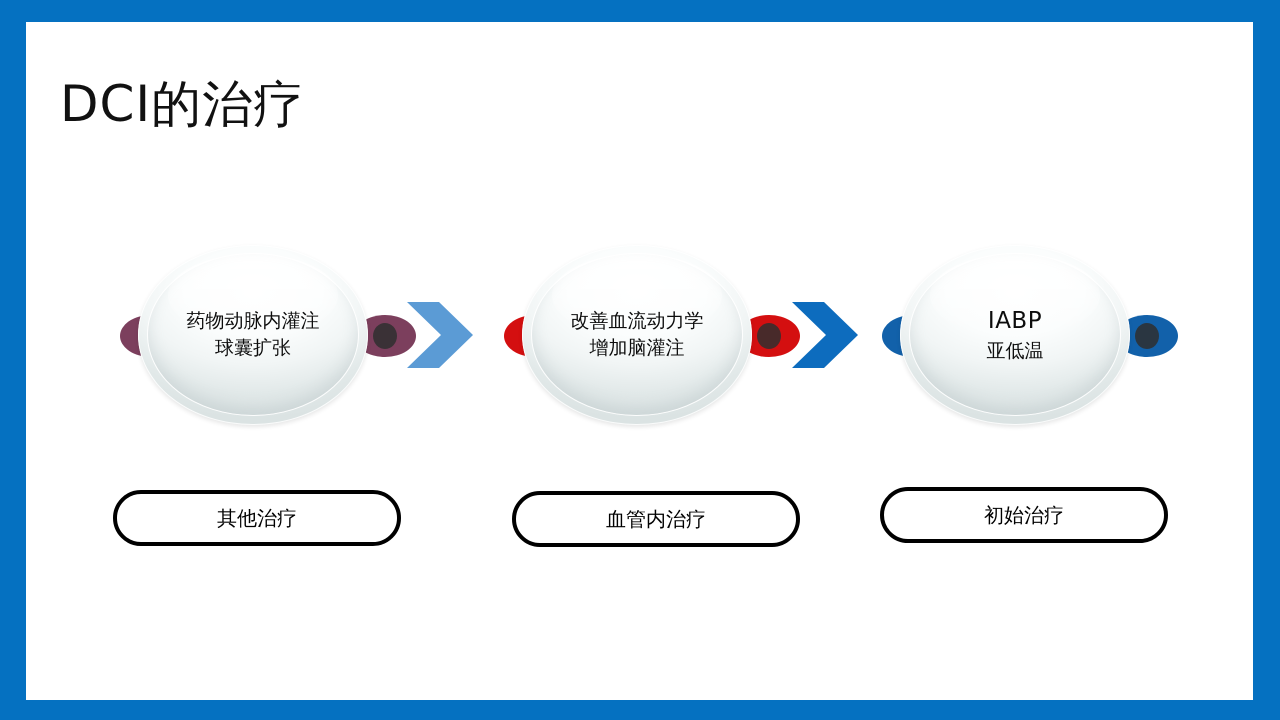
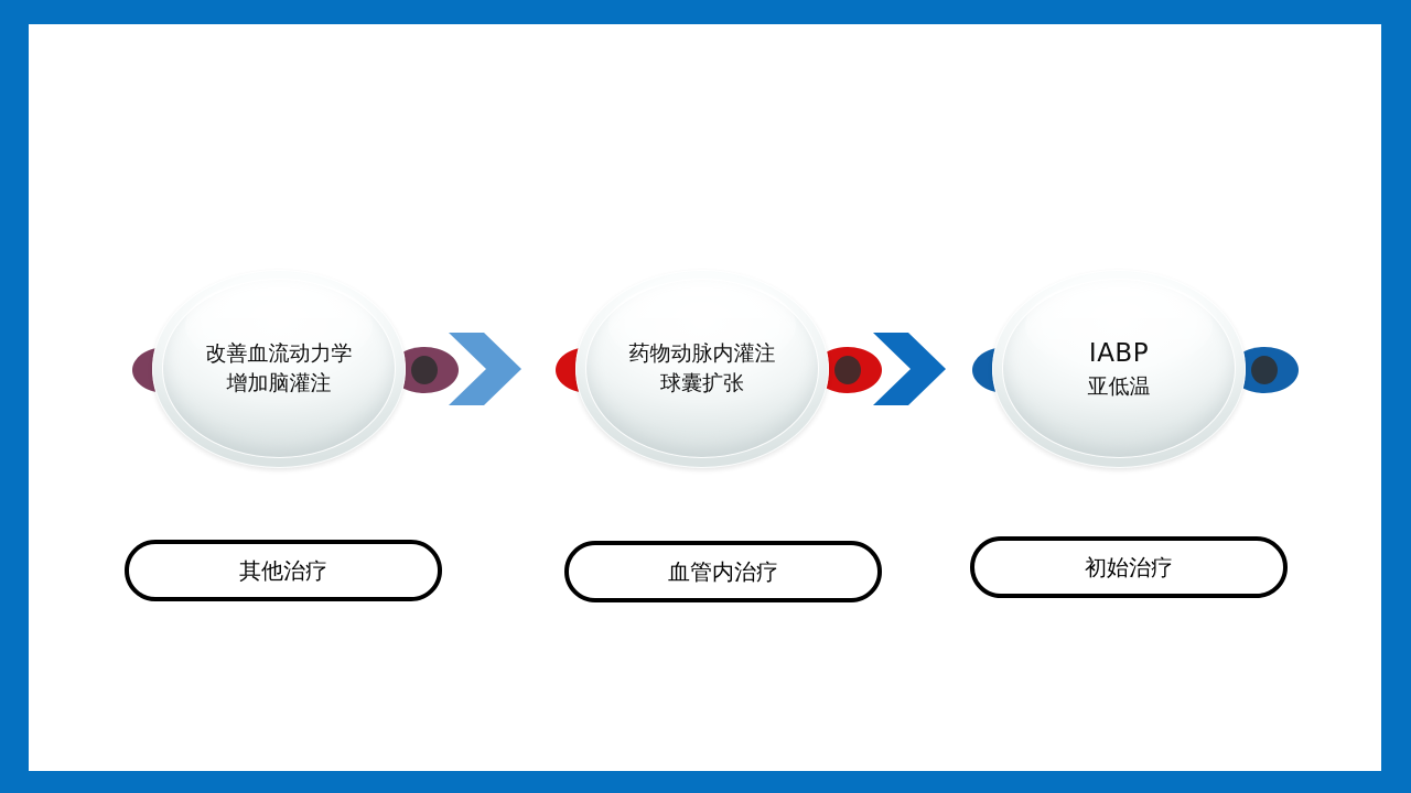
- DCI的治疗
- 药物动脉内灌注
+ 改善血流动力学
- 球囊扩张
+ 增加脑灌注
- 改善血流动力学
+ 药物动脉内灌注
- 增加脑灌注
+ 球囊扩张
  IABP
  亚低温
  其他治疗
  血管内治疗
  初始治疗
